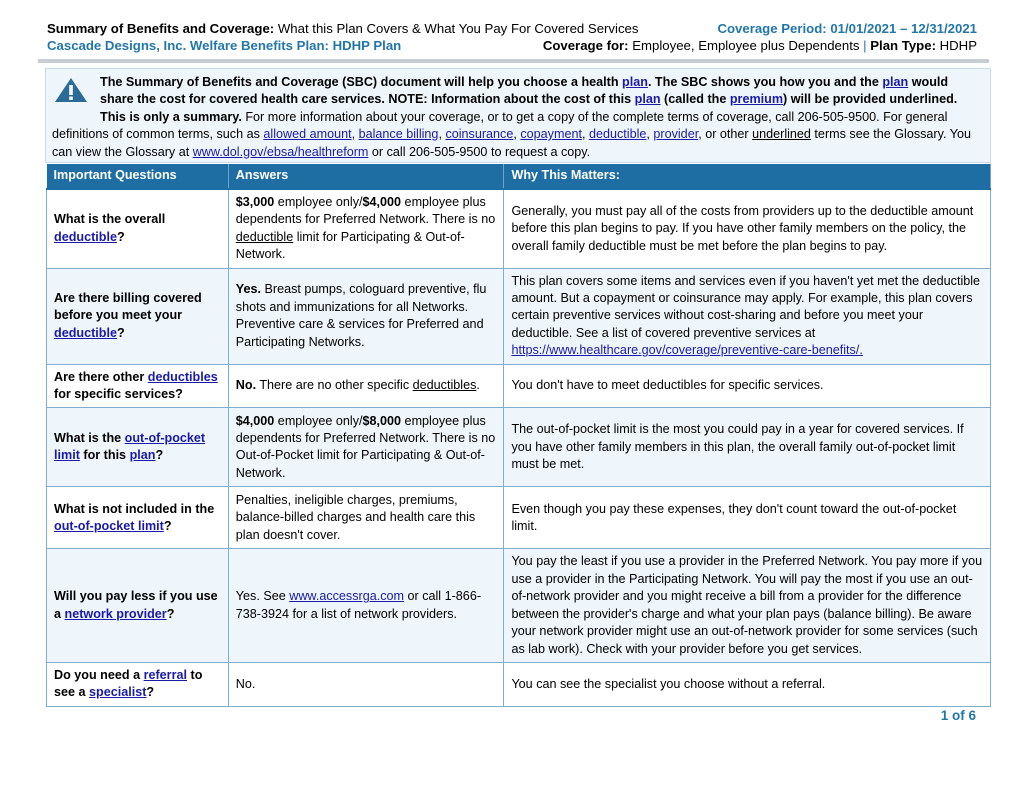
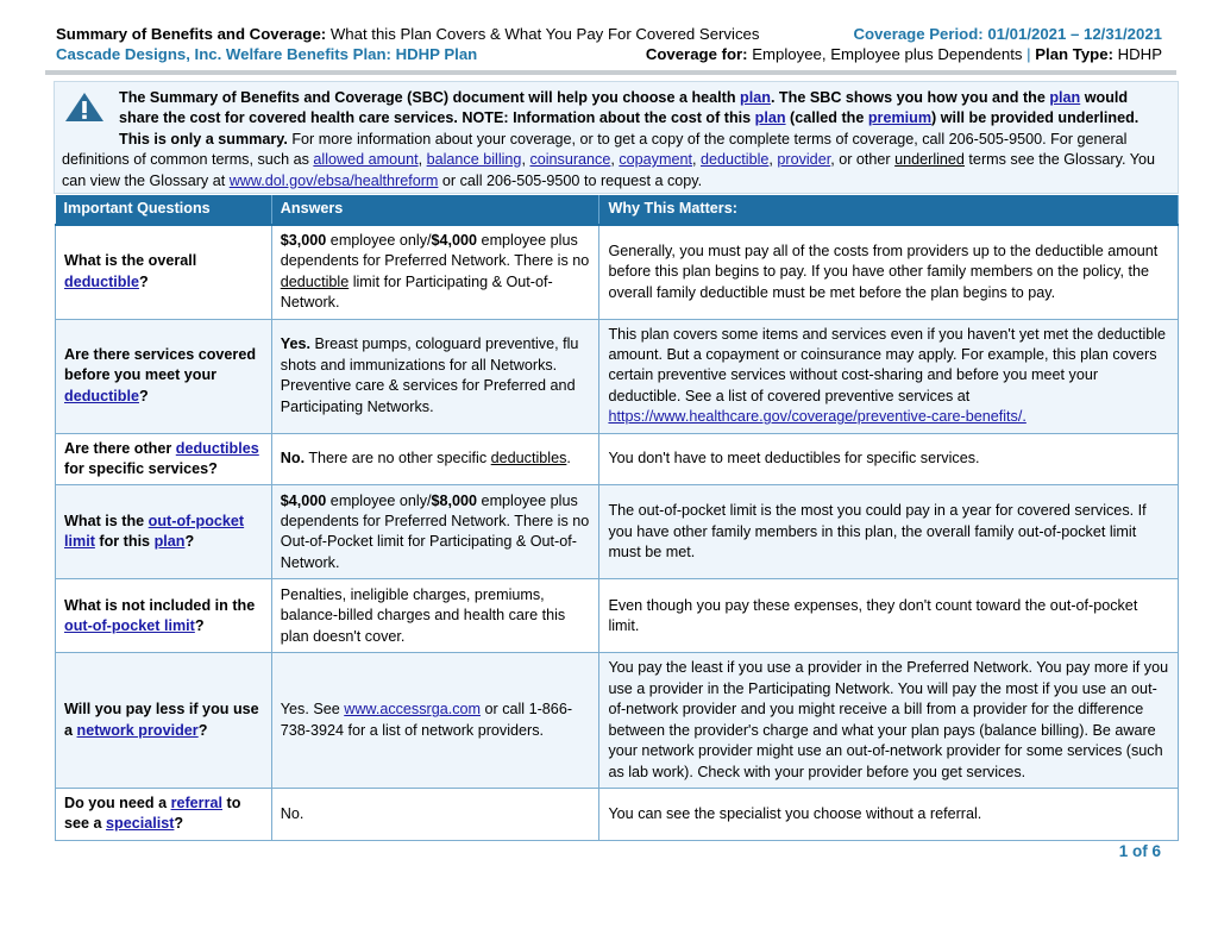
  Summary of Benefits and Coverage: What this Plan Covers & What You Pay For Covered Services
  Coverage Period: 01/01/2021 – 12/31/2021
  Cascade Designs, Inc. Welfare Benefits Plan: HDHP Plan
  Coverage for: Employee, Employee plus Dependents | Plan Type: HDHP
  The Summary of Benefits and Coverage (SBC) document will help you choose a health plan. The SBC shows you how you and the plan would share the cost for covered health care services. NOTE: Information about the cost of this plan (called the premium) will be provided underlined.
  This is only a summary. For more information about your coverage, or to get a copy of the complete terms of coverage, call 206-505-9500. For general definitions of common terms, such as allowed amount, balance billing, coinsurance, copayment, deductible, provider, or other underlined terms see the Glossary. You can view the Glossary at www.dol.gov/ebsa/healthreform or call 206-505-9500 to request a copy.
  Important Questions	Answers	Why This Matters:
  What is the overall deductible?	$3,000 employee only/$4,000 employee plus dependents for Preferred Network. There is no deductible limit for Participating & Out-of-Network.	Generally, you must pay all of the costs from providers up to the deductible amount before this plan begins to pay. If you have other family members on the policy, the overall family deductible must be met before the plan begins to pay.
- Are there billing covered before you meet your deductible?	Yes. Breast pumps, cologuard preventive, flu shots and immunizations for all Networks. Preventive care & services for Preferred and Participating Networks.	This plan covers some items and services even if you haven't yet met the deductible amount. But a copayment or coinsurance may apply. For example, this plan covers certain preventive services without cost-sharing and before you meet your deductible. See a list of covered preventive services athttps://www.healthcare.gov/coverage/preventive-care-benefits/.
+ Are there services covered before you meet your deductible?	Yes. Breast pumps, cologuard preventive, flu shots and immunizations for all Networks. Preventive care & services for Preferred and Participating Networks.	This plan covers some items and services even if you haven't yet met the deductible amount. But a copayment or coinsurance may apply. For example, this plan covers certain preventive services without cost-sharing and before you meet your deductible. See a list of covered preventive services athttps://www.healthcare.gov/coverage/preventive-care-benefits/.
  Are there other deductibles for specific services?	No. There are no other specific deductibles.	You don't have to meet deductibles for specific services.
  What is the out-of-pocket limit for this plan?	$4,000 employee only/$8,000 employee plus dependents for Preferred Network. There is no Out-of-Pocket limit for Participating & Out-of-Network.	The out-of-pocket limit is the most you could pay in a year for covered services. If you have other family members in this plan, the overall family out-of-pocket limit must be met.
  What is not included in the out-of-pocket limit?	Penalties, ineligible charges, premiums, balance-billed charges and health care this plan doesn't cover.	Even though you pay these expenses, they don't count toward the out-of-pocket limit.
  Will you pay less if you use a network provider?	Yes. See www.accessrga.com or call 1-866-738-3924 for a list of network providers.	You pay the least if you use a provider in the Preferred Network. You pay more if you use a provider in the Participating Network. You will pay the most if you use an out-of-network provider and you might receive a bill from a provider for the difference between the provider's charge and what your plan pays (balance billing). Be aware your network provider might use an out-of-network provider for some services (such as lab work). Check with your provider before you get services.
  Do you need a referral to see a specialist?	No.	You can see the specialist you choose without a referral.
  1 of 6
